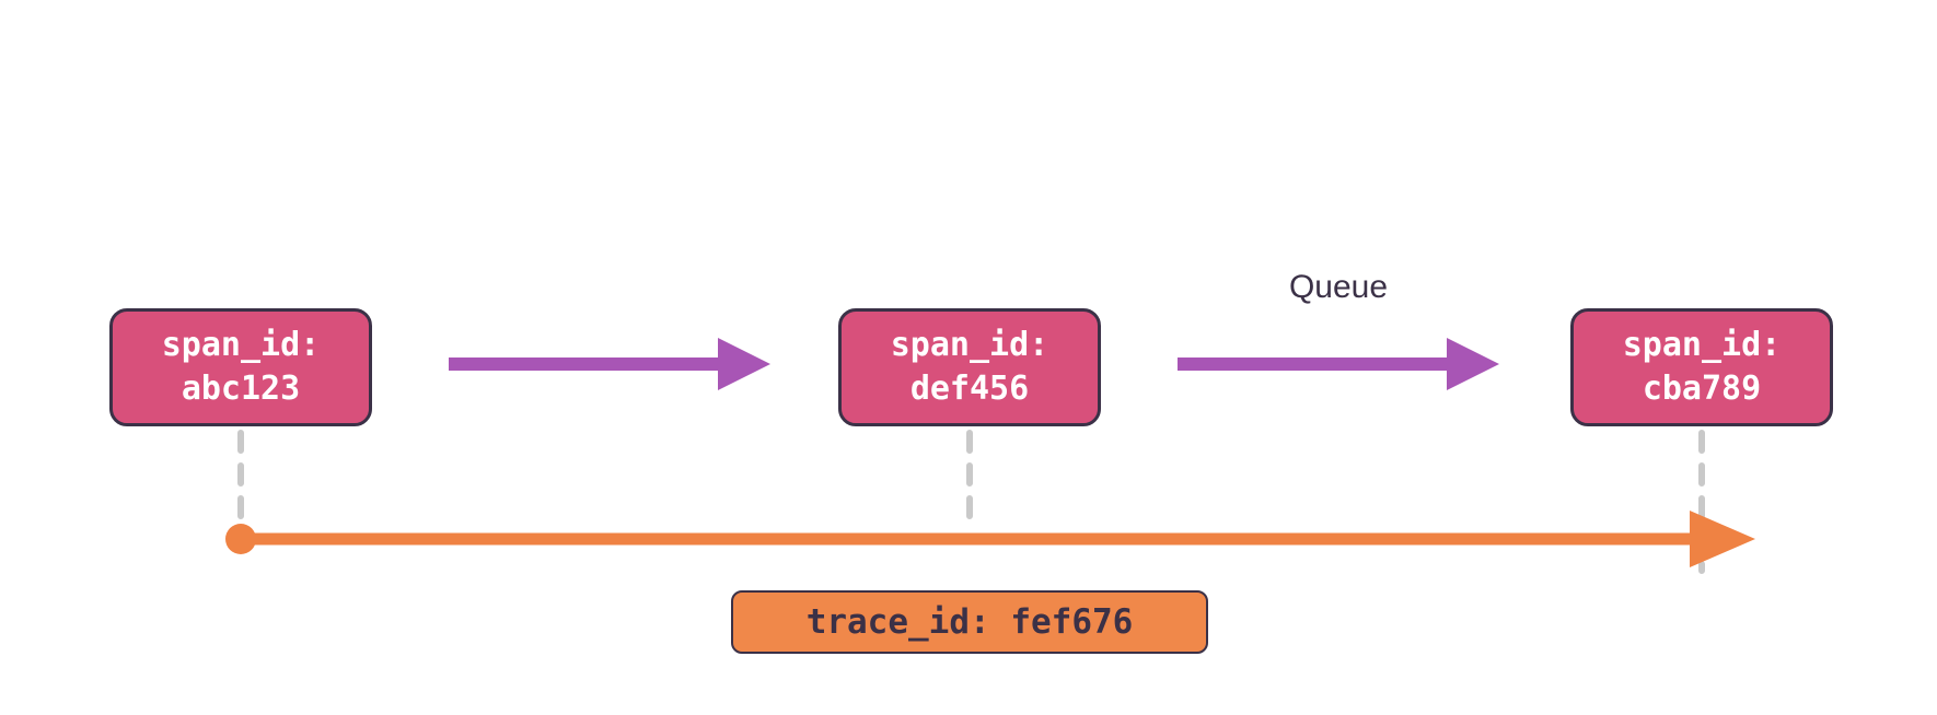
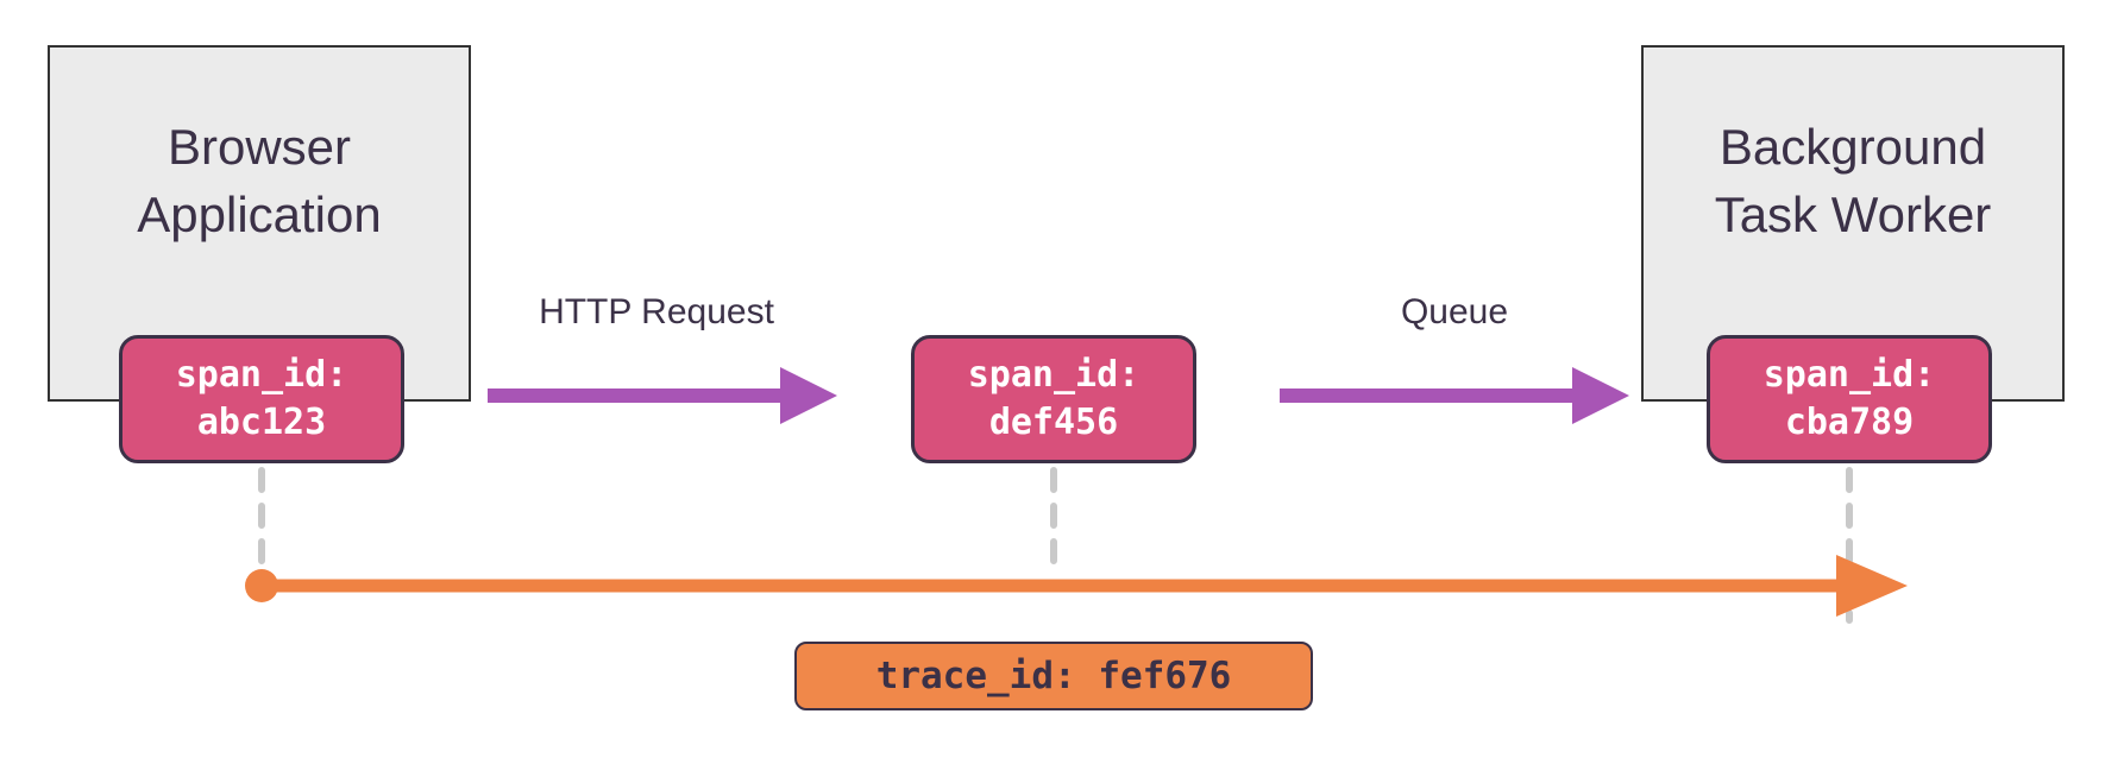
+ Browser Application
+ Background Task Worker
+ HTTP Request
  Queue
  span_id:
  abc123
  span_id:
  def456
  span_id:
  cba789
  trace_id: fef676
